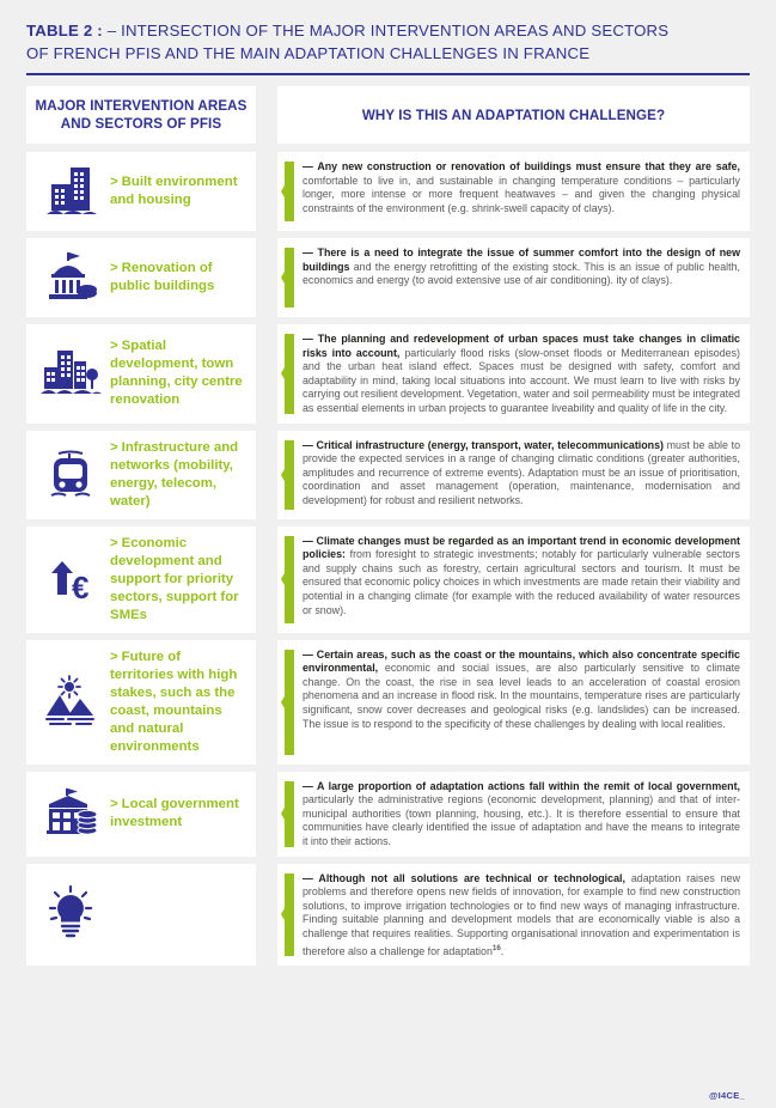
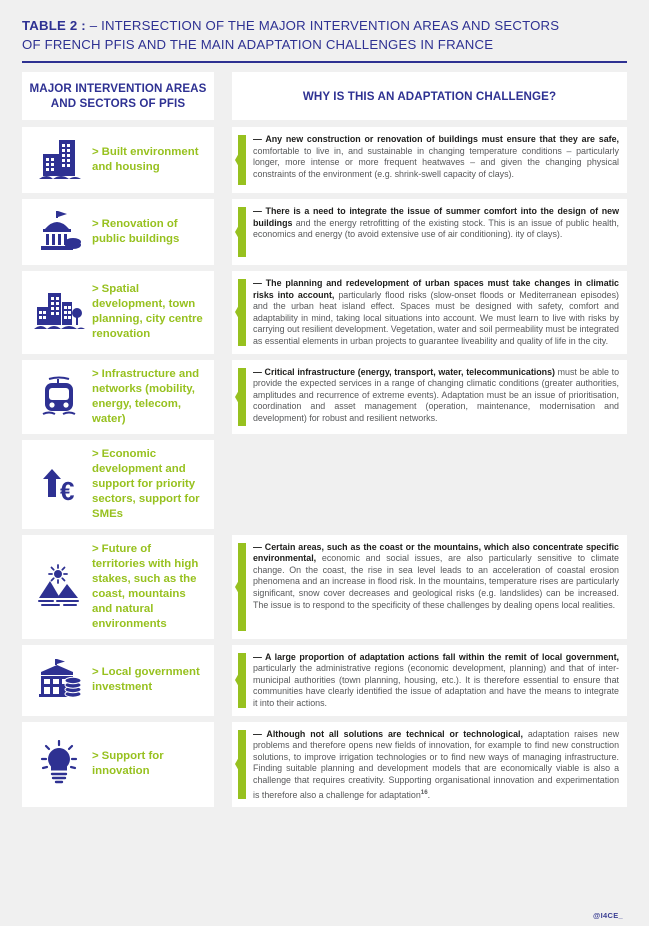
  TABLE 2 : – INTERSECTION OF THE MAJOR INTERVENTION AREAS AND SECTORS
  OF FRENCH PFIS AND THE MAIN ADAPTATION CHALLENGES IN FRANCE
  MAJOR INTERVENTION AREAS AND SECTORS OF PFIS
  WHY IS THIS AN ADAPTATION CHALLENGE?
  > Built environment and housing
  — Any new construction or renovation of buildings must ensure that they are safe, comfortable to live in, and sustainable in changing temperature conditions – particularly longer, more intense or more frequent heatwaves – and given the changing physical constraints of the environment (e.g. shrink-swell capacity of clays).
  > Renovation of public buildings
  — There is a need to integrate the issue of summer comfort into the design of new buildings and the energy retrofitting of the existing stock. This is an issue of public health, economics and energy (to avoid extensive use of air conditioning). ity of clays).
  > Spatial development, town planning, city centre renovation
  — The planning and redevelopment of urban spaces must take changes in climatic risks into account, particularly flood risks (slow-onset floods or Mediterranean episodes) and the urban heat island effect. Spaces must be designed with safety, comfort and adaptability in mind, taking local situations into account. We must learn to live with risks by carrying out resilient development. Vegetation, water and soil permeability must be integrated as essential elements in urban projects to guarantee liveability and quality of life in the city.
  > Infrastructure and networks (mobility, energy, telecom, water)
  — Critical infrastructure (energy, transport, water, telecommunications) must be able to provide the expected services in a range of changing climatic conditions (greater authorities, amplitudes and recurrence of extreme events). Adaptation must be an issue of prioritisation, coordination and asset management (operation, maintenance, modernisation and development) for robust and resilient networks.
  €
  > Economic development and support for priority sectors, support for SMEs
- — Climate changes must be regarded as an important trend in economic development policies: from foresight to strategic investments; notably for particularly vulnerable sectors and supply chains such as forestry, certain agricultural sectors and tourism. It must be ensured that economic policy choices in which investments are made retain their viability and potential in a changing climate (for example with the reduced availability of water resources or snow).
  > Future of territories with high stakes, such as the coast, mountains and natural environments
- — Certain areas, such as the coast or the mountains, which also concentrate specific environmental, economic and social issues, are also particularly sensitive to climate change. On the coast, the rise in sea level leads to an acceleration of coastal erosion phenomena and an increase in flood risk. In the mountains, temperature rises are particularly significant, snow cover decreases and geological risks (e.g. landslides) can be increased. The issue is to respond to the specificity of these challenges by dealing with local realities.
+ — Certain areas, such as the coast or the mountains, which also concentrate specific environmental, economic and social issues, are also particularly sensitive to climate change. On the coast, the rise in sea level leads to an acceleration of coastal erosion phenomena and an increase in flood risk. In the mountains, temperature rises are particularly significant, snow cover decreases and geological risks (e.g. landslides) can be increased. The issue is to respond to the specificity of these challenges by dealing opens local realities.
  > Local government investment
  — A large proportion of adaptation actions fall within the remit of local government, particularly the administrative regions (economic development, planning) and that of inter-municipal authorities (town planning, housing, etc.). It is therefore essential to ensure that communities have clearly identified the issue of adaptation and have the means to integrate it into their actions.
+ > Support for innovation
- — Although not all solutions are technical or technological, adaptation raises new problems and therefore opens new fields of innovation, for example to find new construction solutions, to improve irrigation technologies or to find new ways of managing infrastructure. Finding suitable planning and development models that are economically viable is also a challenge that requires realities. Supporting organisational innovation and experimentation is therefore also a challenge for adaptation .
+ — Although not all solutions are technical or technological, adaptation raises new problems and therefore opens new fields of innovation, for example to find new construction solutions, to improve irrigation technologies or to find new ways of managing infrastructure. Finding suitable planning and development models that are economically viable is also a challenge that requires creativity. Supporting organisational innovation and experimentation is therefore also a challenge for adaptation .
  @I4CE_
